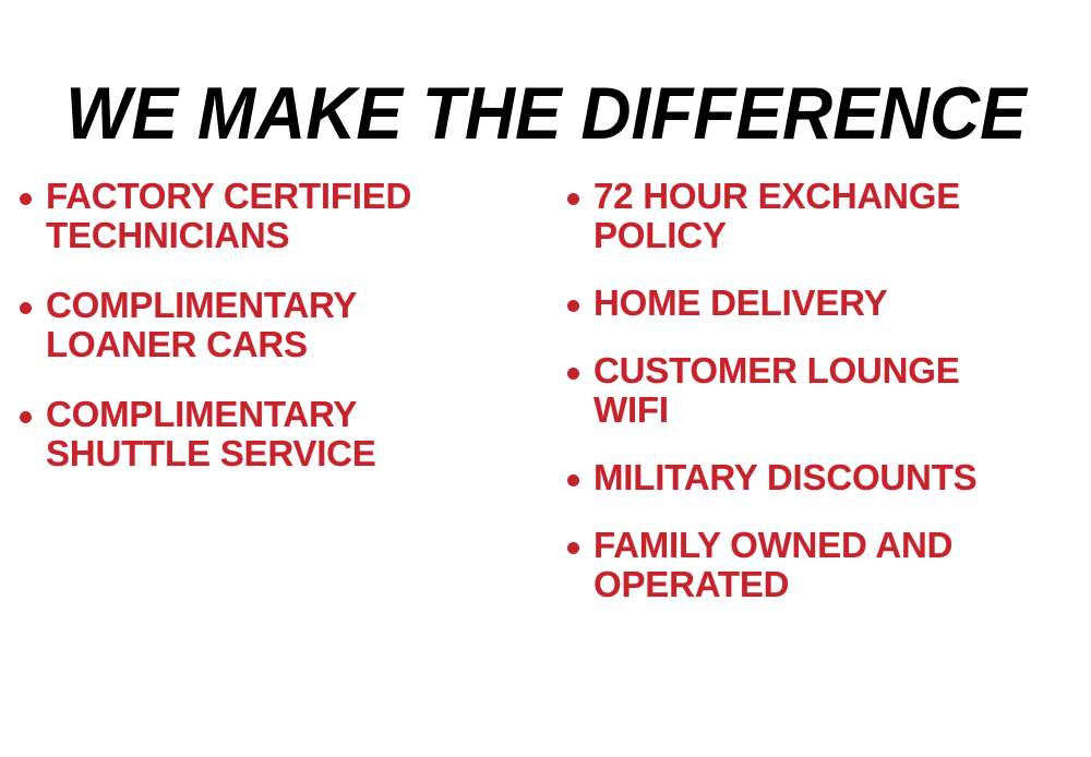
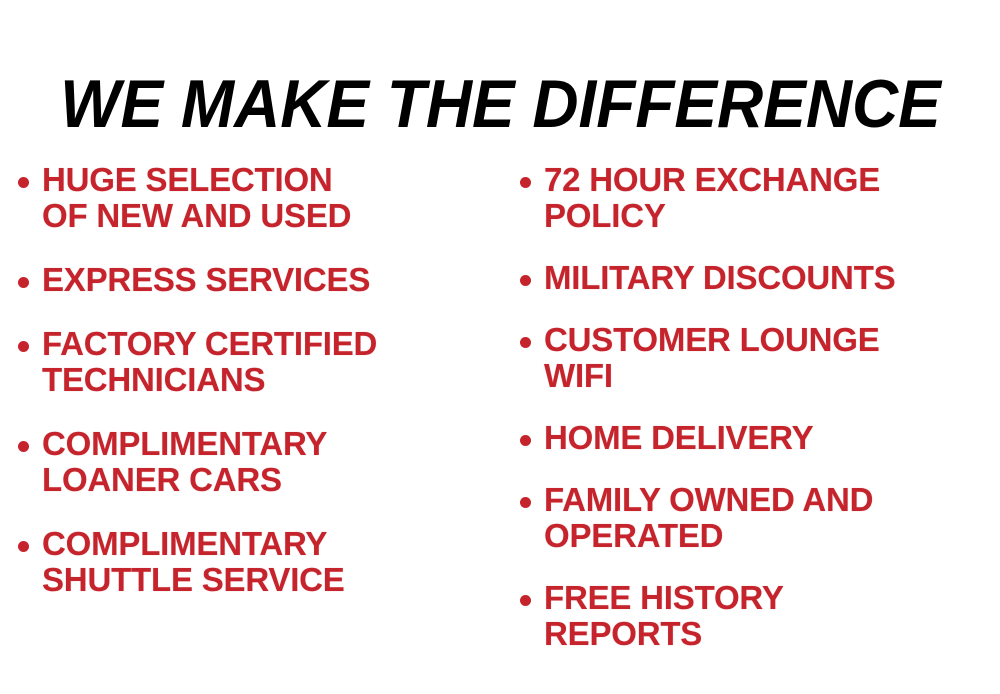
  WE MAKE THE DIFFERENCE
+ HUGE SELECTION
+ OF NEW AND USED
+ EXPRESS SERVICES
  FACTORY CERTIFIED
  TECHNICIANS
  COMPLIMENTARY
  LOANER CARS
  COMPLIMENTARY
  SHUTTLE SERVICE
  72 HOUR EXCHANGE
  POLICY
- HOME DELIVERY
+ MILITARY DISCOUNTS
  CUSTOMER LOUNGE
  WIFI
- MILITARY DISCOUNTS
+ HOME DELIVERY
  FAMILY OWNED AND
  OPERATED
+ FREE HISTORY
+ REPORTS
